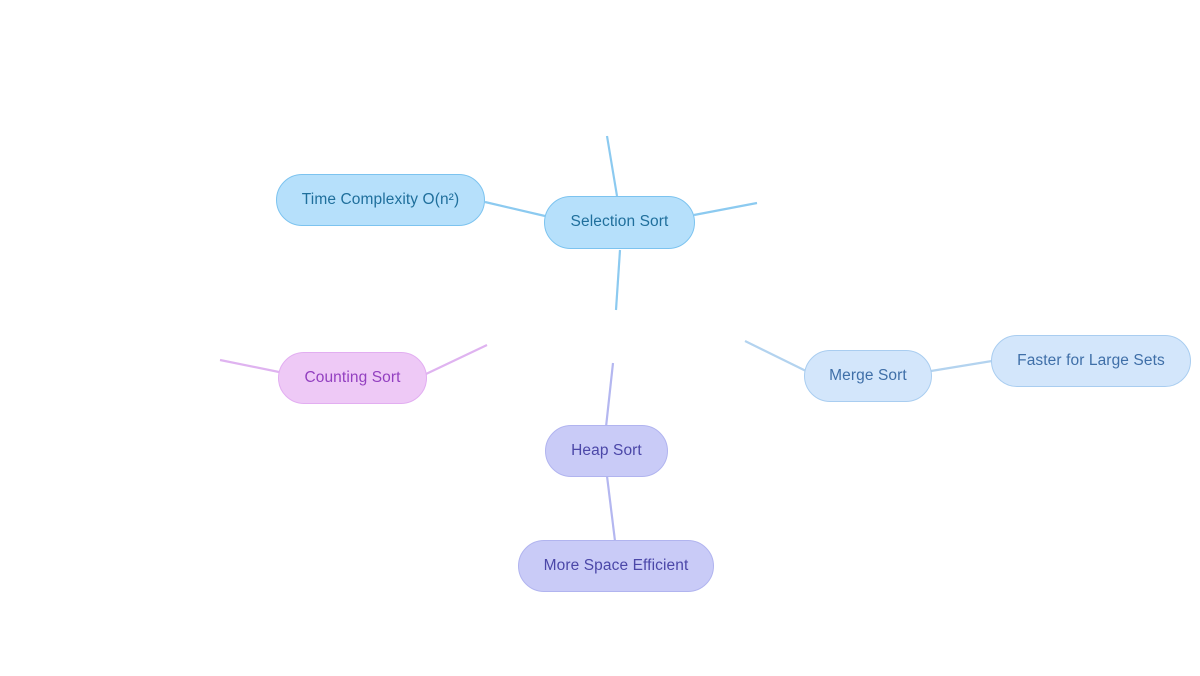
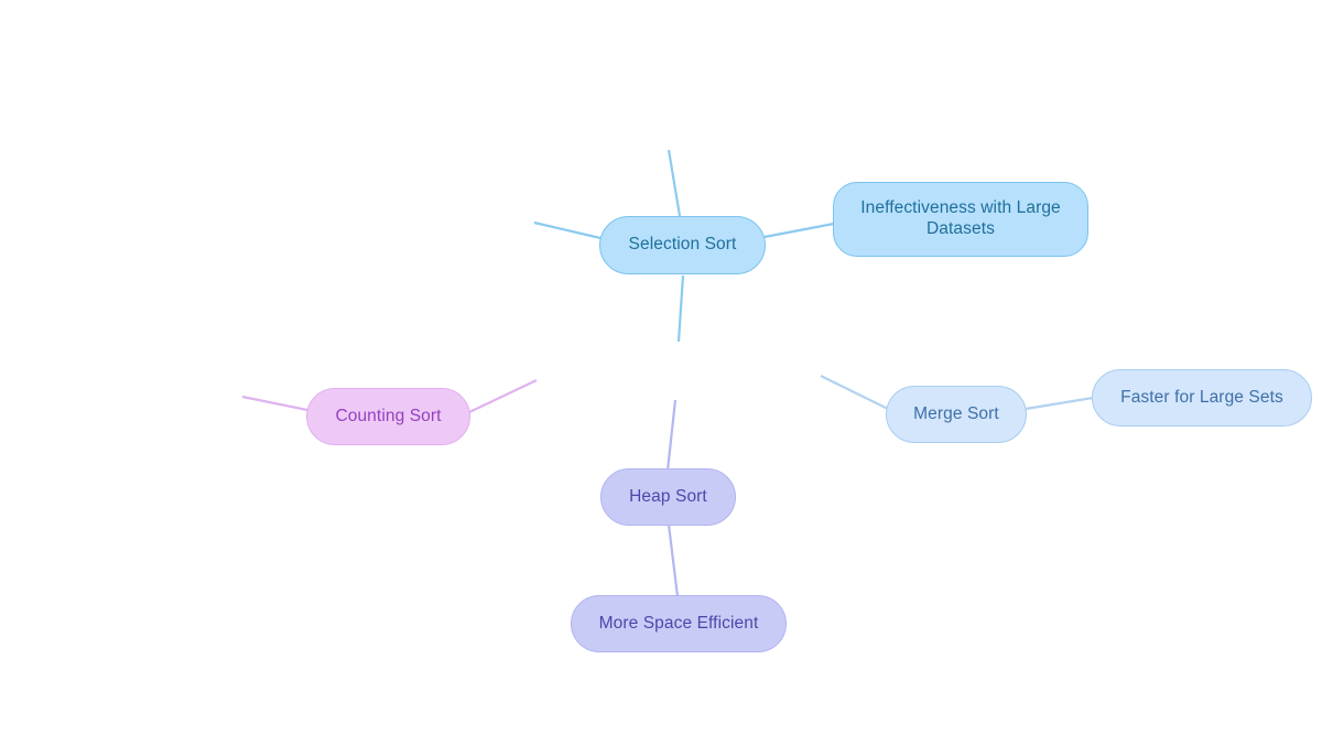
- Time Complexity O(n²)
  Selection Sort
+ Ineffectiveness with Large Datasets
  Merge Sort
  Faster for Large Sets
  Heap Sort
  More Space Efficient
  Counting Sort
